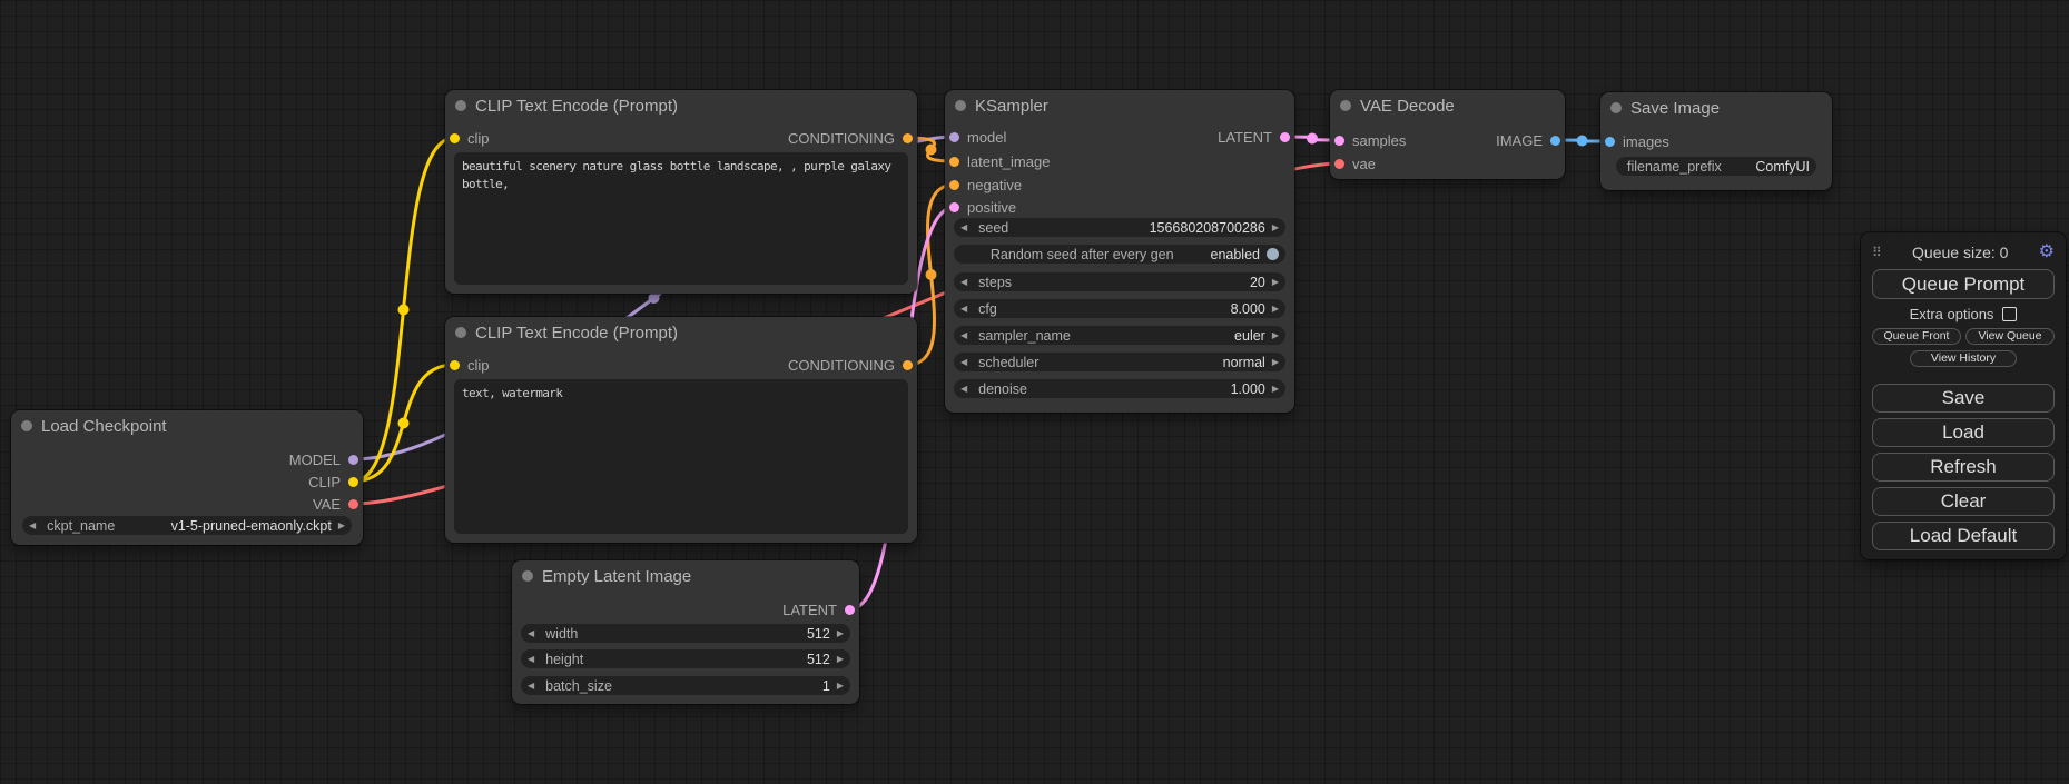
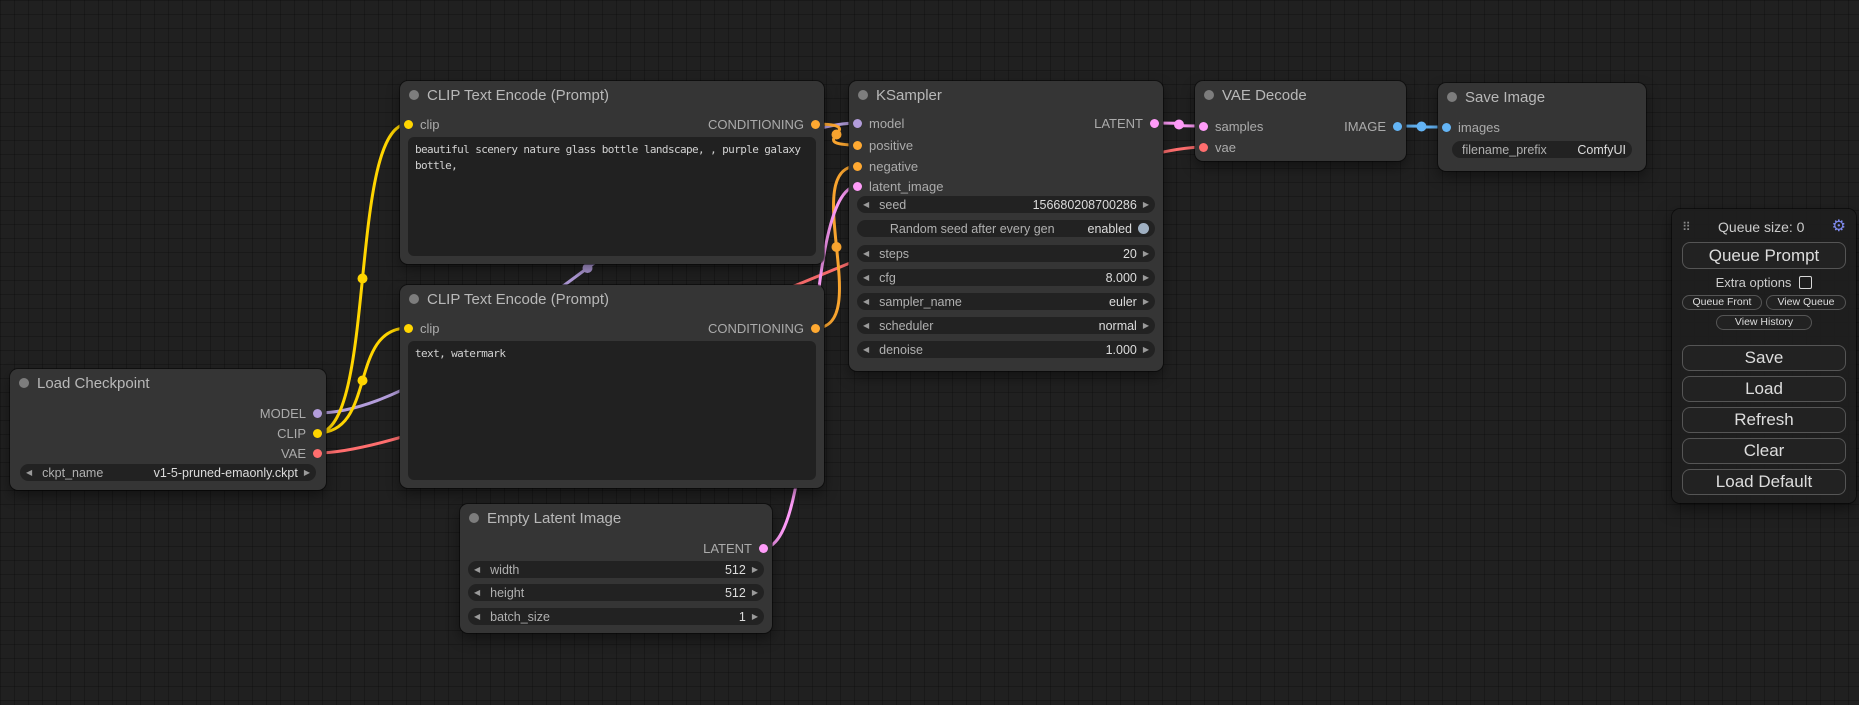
  Load Checkpoint
  MODEL
  CLIP
  VAE
  ◀
  ckpt_name
  v1-5-pruned-emaonly.ckpt
  ▶
  CLIP Text Encode (Prompt)
  clip
  CONDITIONING
  beautiful scenery nature glass bottle landscape, , purple galaxy bottle,
  CLIP Text Encode (Prompt)
  clip
  CONDITIONING
  text, watermark
  Empty Latent Image
  LATENT
  ◀
  width
  512
  ▶
  ◀
  height
  512
  ▶
  ◀
  batch_size
  1
  ▶
  KSampler
  model
  LATENT
- latent_image
+ positive
  negative
- positive
+ latent_image
  ◀
  seed
  156680208700286
  ▶
  Random seed after every gen
  enabled
  ◀
  steps
  20
  ▶
  ◀
  cfg
  8.000
  ▶
  ◀
  sampler_name
  euler
  ▶
  ◀
  scheduler
  normal
  ▶
  ◀
  denoise
  1.000
  ▶
  VAE Decode
  samples
  IMAGE
  vae
  Save Image
  images
  filename_prefix
  ComfyUI
  ⠿
  Queue size: 0
  ⚙
  Queue Prompt
  Extra options
  Queue Front
  View Queue
  View History
  Save
  Load
  Refresh
  Clear
  Load Default
